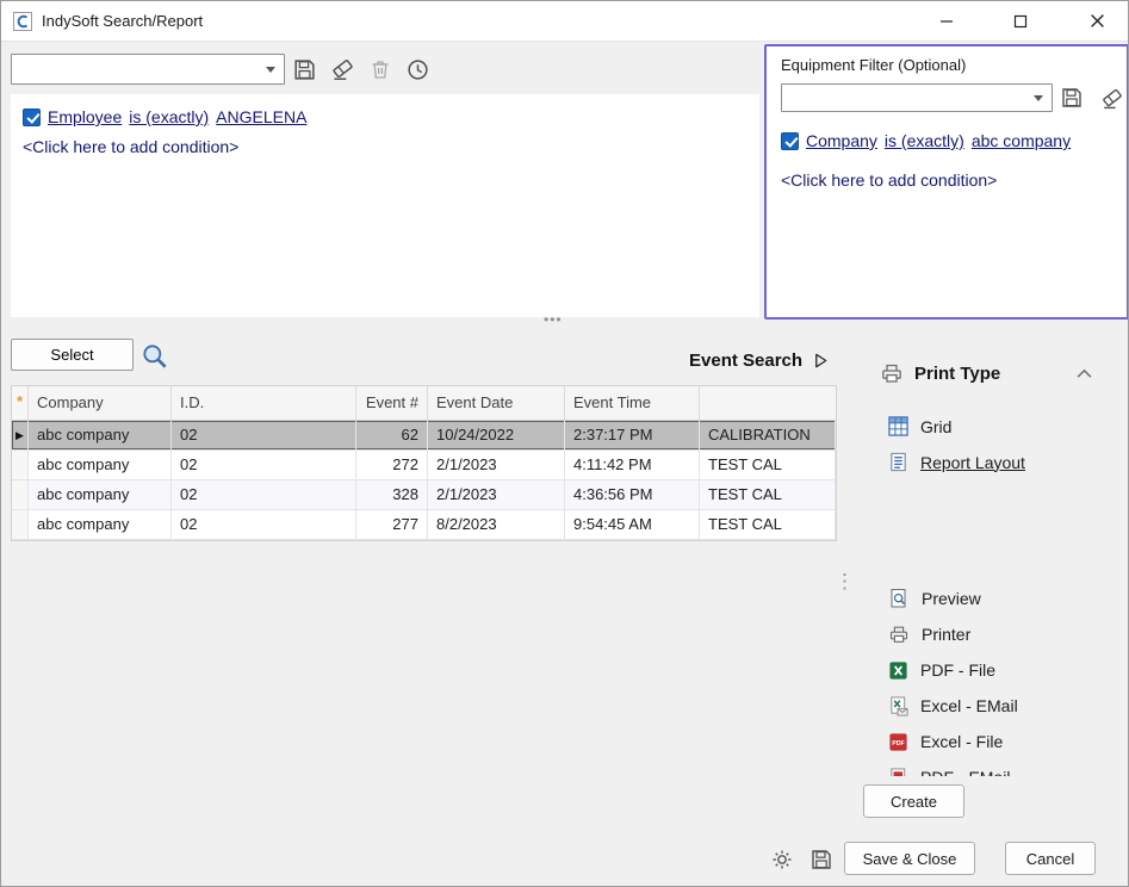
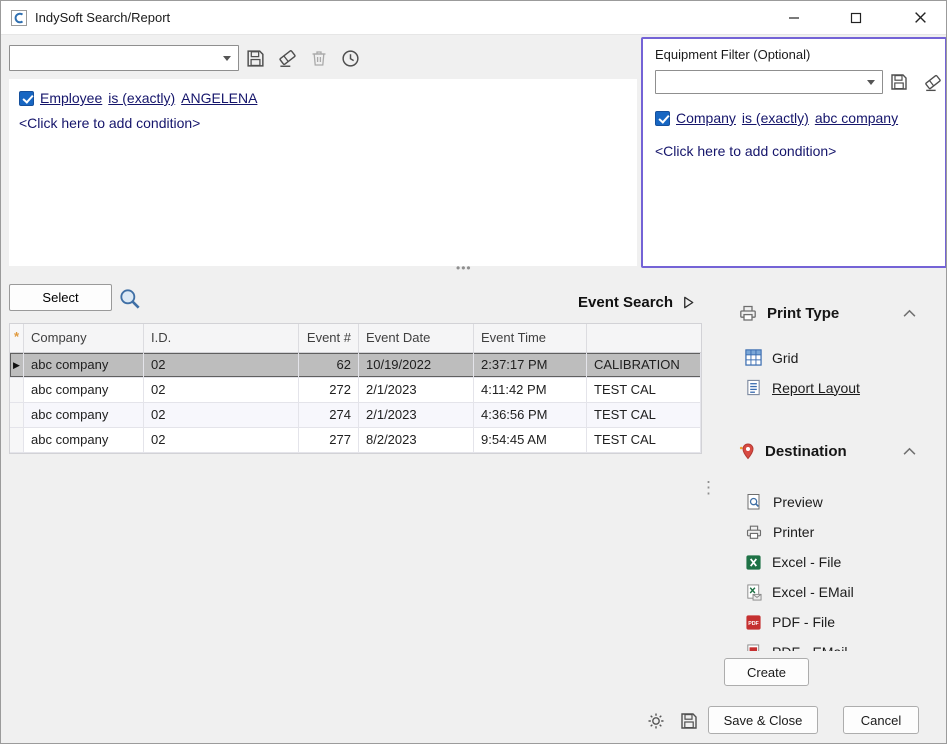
  IndySoft Search/Report
  Employee
  is (exactly)
  ANGELENA
  <Click here to add condition>
  Equipment Filter (Optional)
  Company
  is (exactly)
  abc company
  <Click here to add condition>
  •••
  ⋮
  Select
  Event Search
  *
  Company
  I.D.
  Event #
  Event Date
  Event Time
  ▶
  abc company
  02
  62
- 10/24/2022
+ 10/19/2022
  2:37:17 PM
  CALIBRATION
  abc company
  02
  272
  2/1/2023
  4:11:42 PM
  TEST CAL
  abc company
  02
- 328
+ 274
  2/1/2023
  4:36:56 PM
  TEST CAL
  abc company
  02
  277
  8/2/2023
  9:54:45 AM
  TEST CAL
  Print Type
  Grid
  Report Layout
+ Destination
  Preview
  Printer
- PDF - File
+ Excel - File
  Excel - EMail
- Excel - File
+ PDF - File
  Create
  Save & Close
  Cancel
